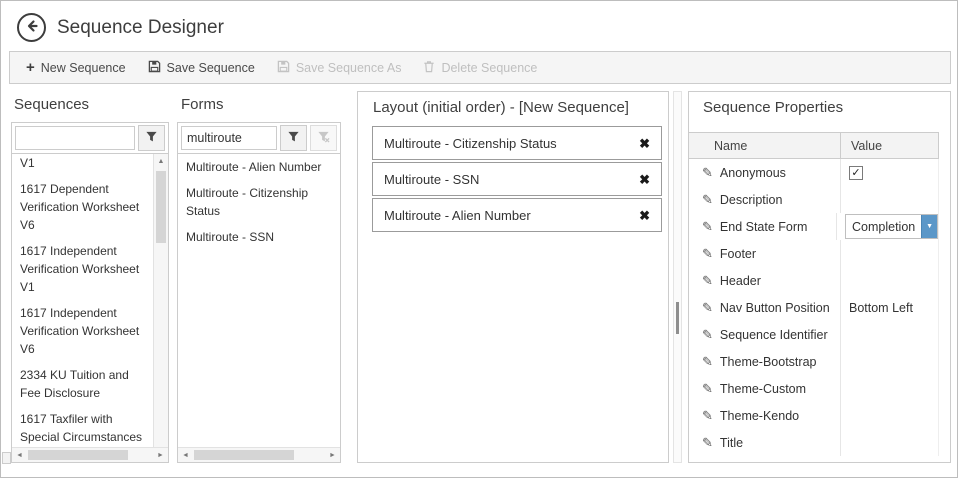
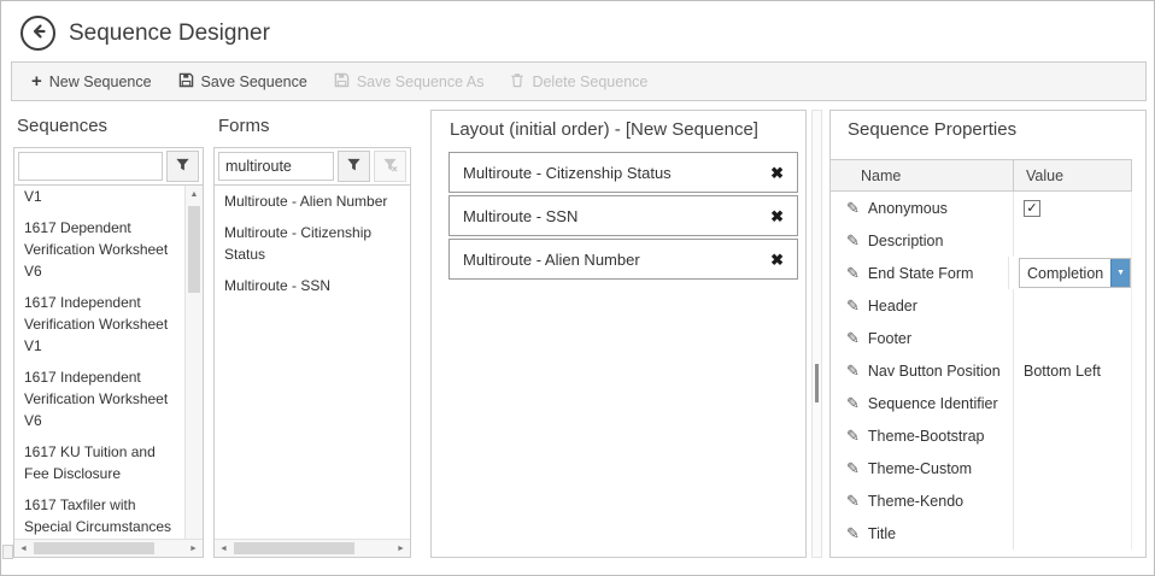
  Sequence Designer
  +
  New Sequence
  Save Sequence
  Save Sequence As
  Delete Sequence
  Sequences
  1617 Dependent Verification Worksheet V6
  1617 Independent Verification Worksheet V1
  1617 Independent Verification Worksheet V6
- 2334 KU Tuition and Fee Disclosure
+ 1617 KU Tuition and Fee Disclosure
  1617 Taxfiler with Special Circumstances
  Forms
  multiroute
  Multiroute - Alien Number
  Multiroute - Citizenship Status
  Multiroute - SSN
  Layout (initial order) - [New Sequence]
  Multiroute - Citizenship Status
  ✖
  Multiroute - SSN
  ✖
  Multiroute - Alien Number
  ✖
  Sequence Properties
  Name
  Value
  ✎
  Anonymous
  ✓
  ✎
  Description
  ✎
  End State Form
  Completion
  ✎
- Footer
+ Header
  ✎
- Header
+ Footer
  ✎
  Nav Button Position
  Bottom Left
  ✎
  Sequence Identifier
  ✎
  Theme-Bootstrap
  ✎
  Theme-Custom
  ✎
  Theme-Kendo
  ✎
  Title
